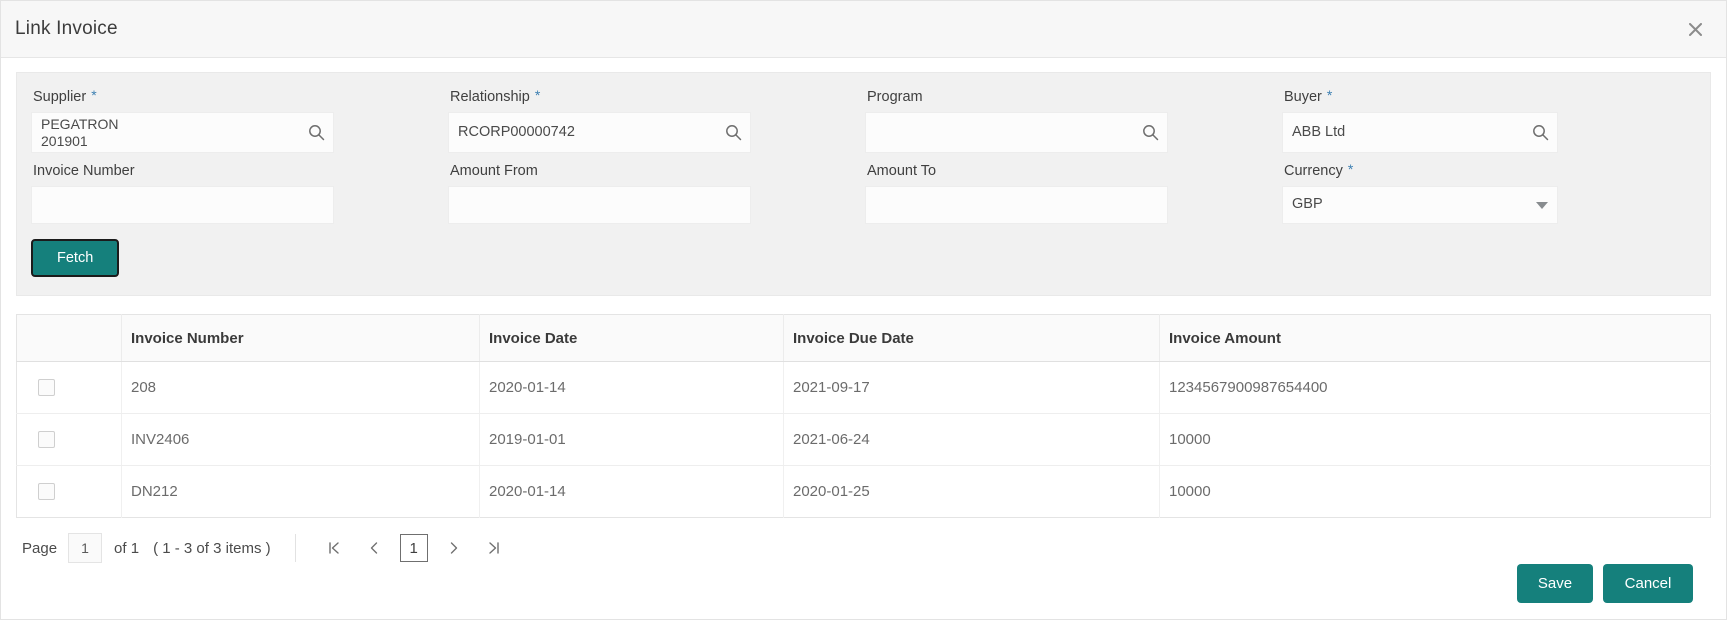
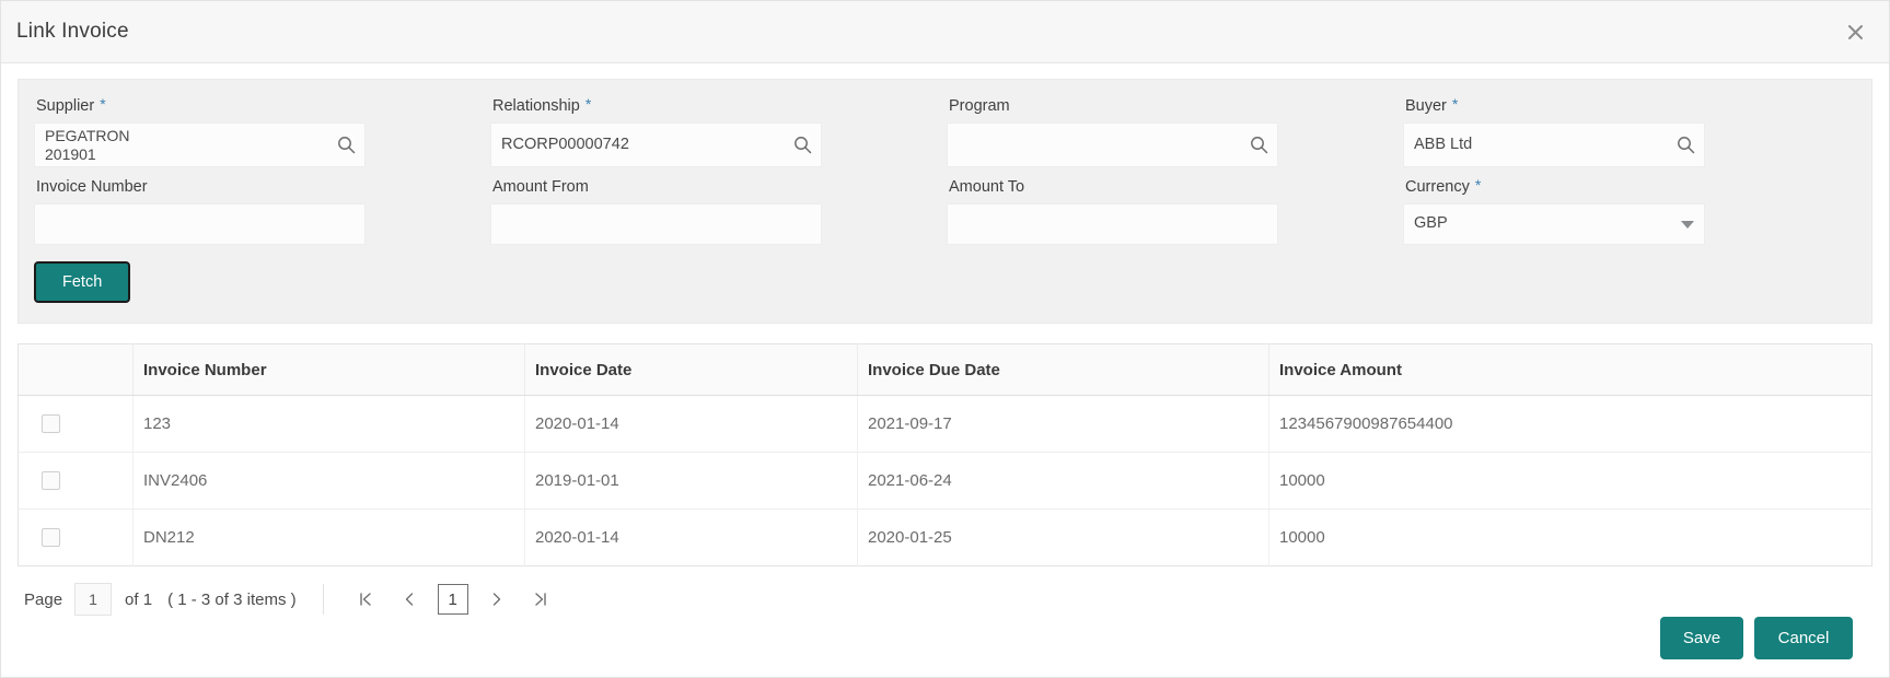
  Link Invoice
  Supplier
  *
  PEGATRON
  201901
  Relationship
  *
  RCORP00000742
  Program
  Buyer
  *
  ABB Ltd
  Invoice Number
  Amount From
  Amount To
  Currency
  *
  GBP
  Fetch
  	Invoice Number	Invoice Date	Invoice Due Date	Invoice Amount
- 	208	2020-01-14	2021-09-17	1234567900987654400
+ 	123	2020-01-14	2021-09-17	1234567900987654400
  	INV2406	2019-01-01	2021-06-24	10000
  	DN212	2020-01-14	2020-01-25	10000
  Page
  1
  of 1
  ( 1 - 3 of 3 items )
  1
  Save
  Cancel
